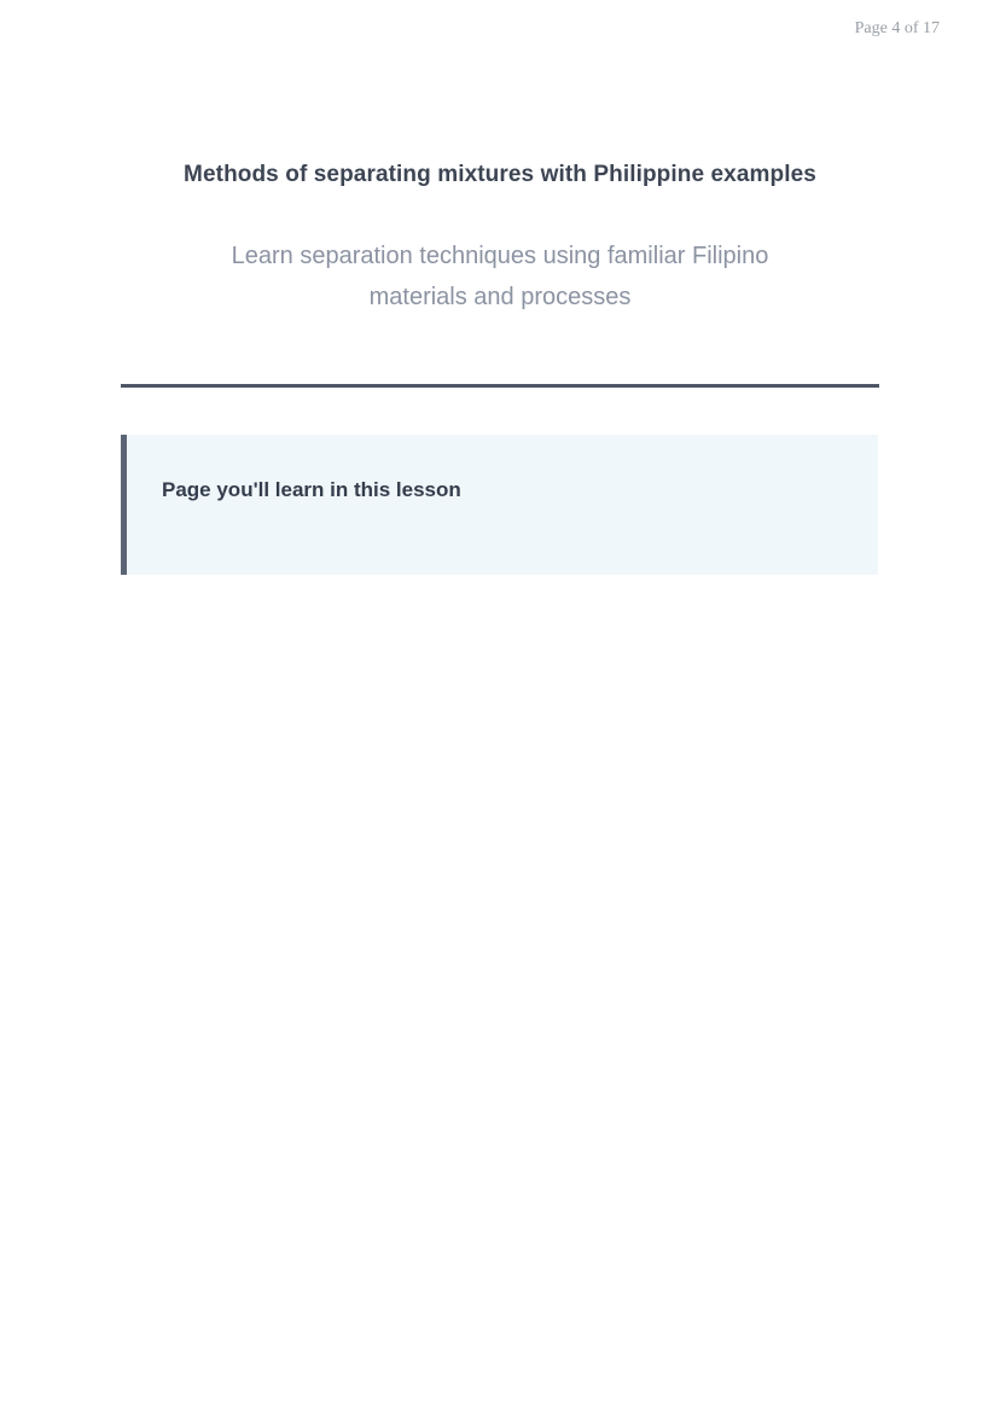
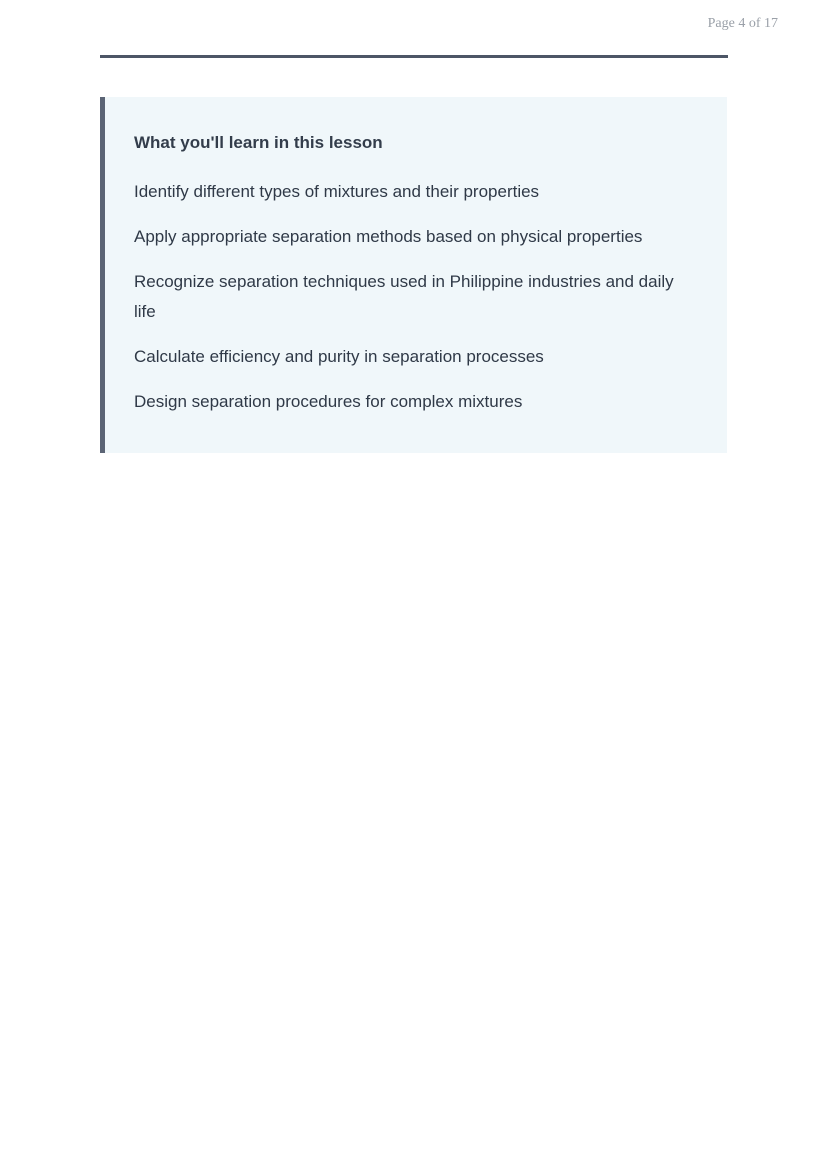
  Page 4 of 17
- Methods of separating mixtures with Philippine examples
- Learn separation techniques using familiar Filipino materials and processes
- Page you'll learn in this lesson
+ What you'll learn in this lesson
+ Identify different types of mixtures and their properties
+ Apply appropriate separation methods based on physical properties
+ Recognize separation techniques used in Philippine industries and daily life
+ Calculate efficiency and purity in separation processes
+ Design separation procedures for complex mixtures
